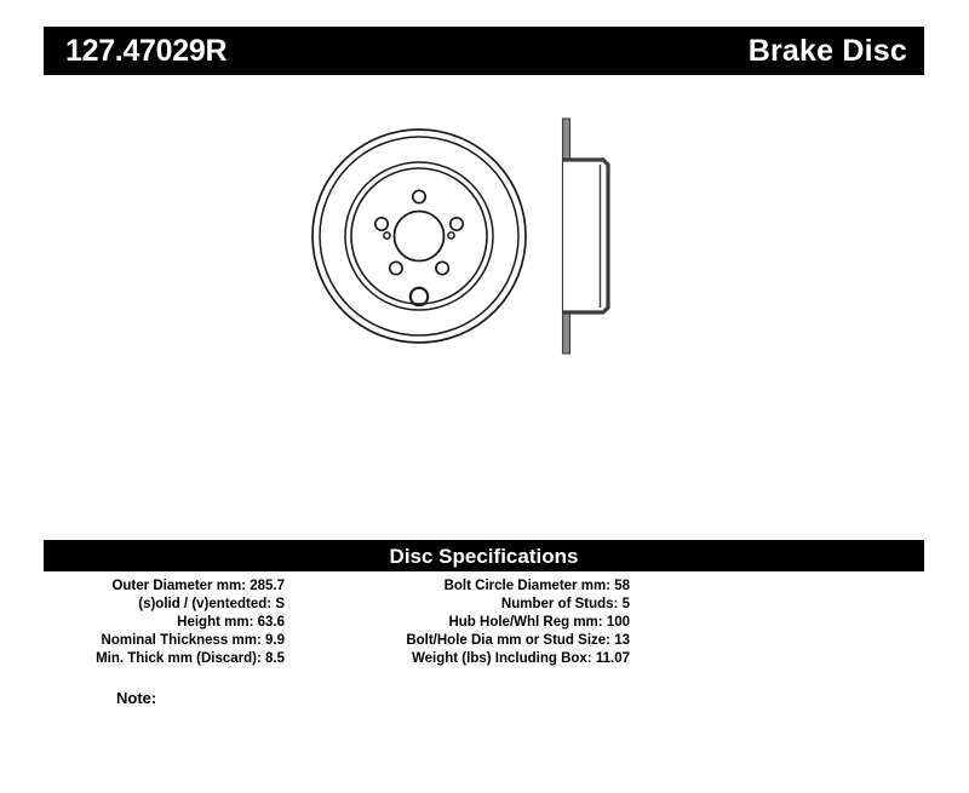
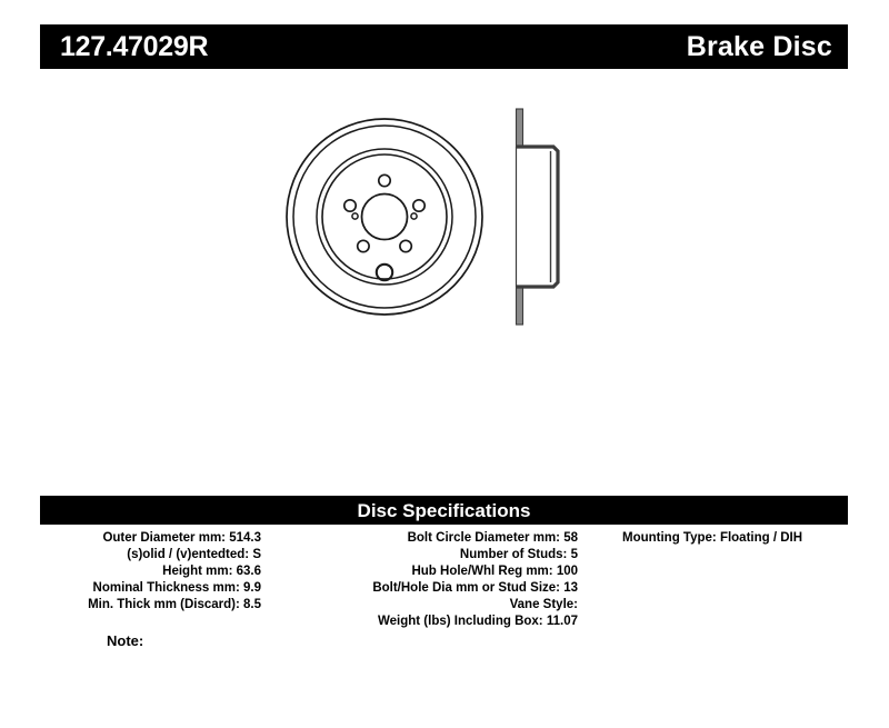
  127.47029R
  Brake Disc
  Disc Specifications
- Outer Diameter mm: 285.7
+ Outer Diameter mm: 514.3
  (s)olid / (v)entedted: S
  Height mm: 63.6
  Nominal Thickness mm: 9.9
  Min. Thick mm (Discard): 8.5
  Bolt Circle Diameter mm: 58
  Number of Studs: 5
  Hub Hole/Whl Reg mm: 100
  Bolt/Hole Dia mm or Stud Size: 13
+ Vane Style:
  Weight (lbs) Including Box: 11.07
+ Mounting Type: Floating / DIH
  Note:
